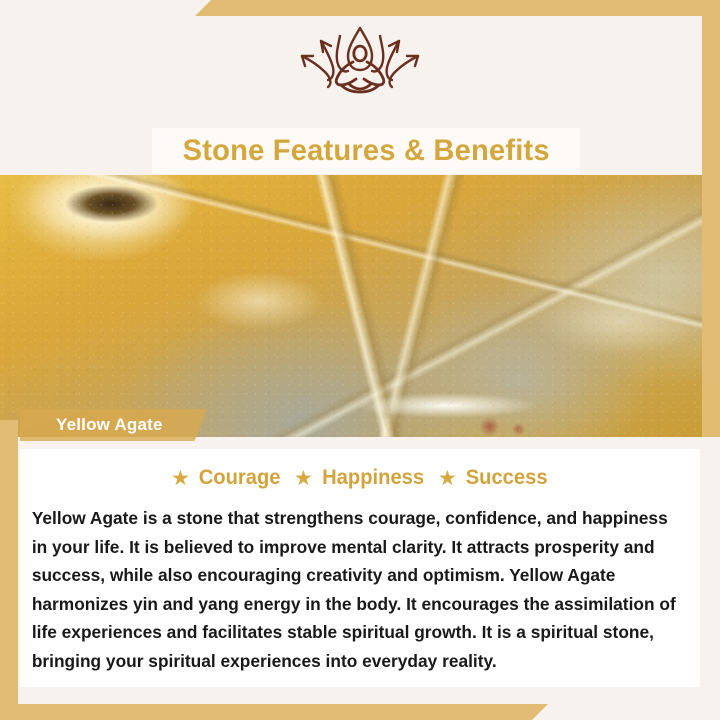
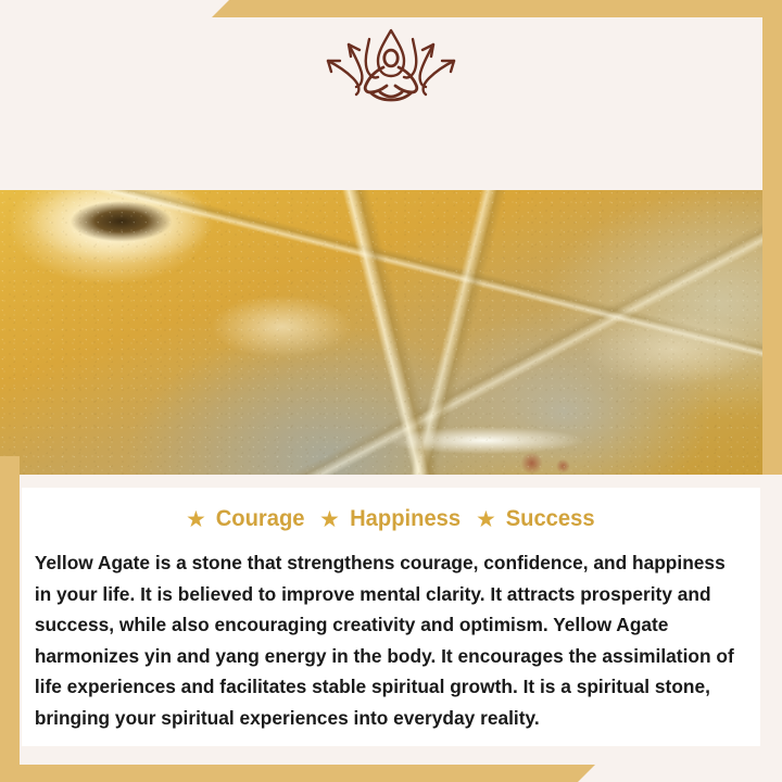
- Stone Features & Benefits
- Yellow Agate
  ★
  Courage
  ★
  Happiness
  ★
  Success
  Yellow Agate is a stone that strengthens courage, confidence, and happiness in your life. It is believed to improve mental clarity. It attracts prosperity and success, while also encouraging creativity and optimism. Yellow Agate harmonizes yin and yang energy in the body. It encourages the assimilation of life experiences and facilitates stable spiritual growth. It is a spiritual stone, bringing your spiritual experiences into everyday reality.
